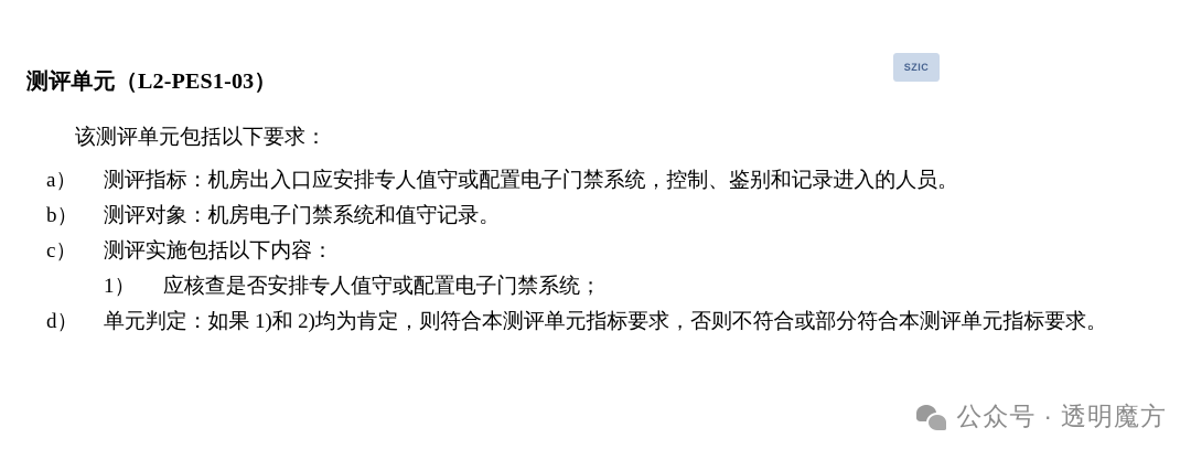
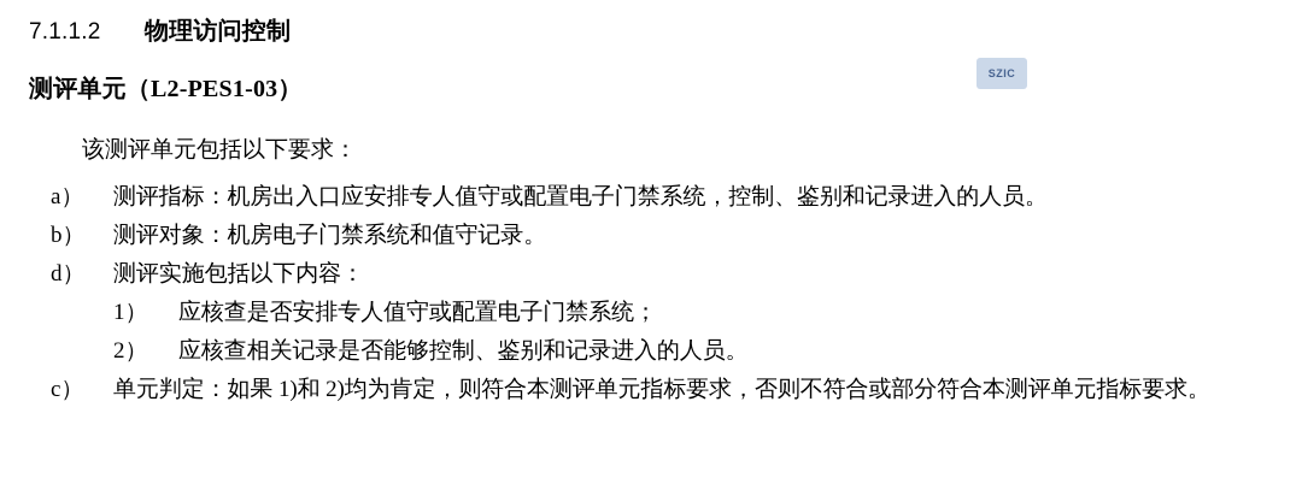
+ 7.1.1.2
+ 物理访问控制
  测评单元（L2-PES1-03）
  该测评单元包括以下要求：
  a）
  测评指标：机房出入口应安排专人值守或配置电子门禁系统，控制、鉴别和记录进入的人员。
  b）
  测评对象：机房电子门禁系统和值守记录。
- c）
+ d）
  测评实施包括以下内容：
  1）
  应核查是否安排专人值守或配置电子门禁系统；
+ 2）
+ 应核查相关记录是否能够控制、鉴别和记录进入的人员。
- d）
+ c）
  单元判定：如果 1)和 2)均为肯定，则符合本测评单元指标要求，否则不符合或部分符合本测评单元指标要求。
  SZIC
- 公众号
- ·
- 透明魔方
